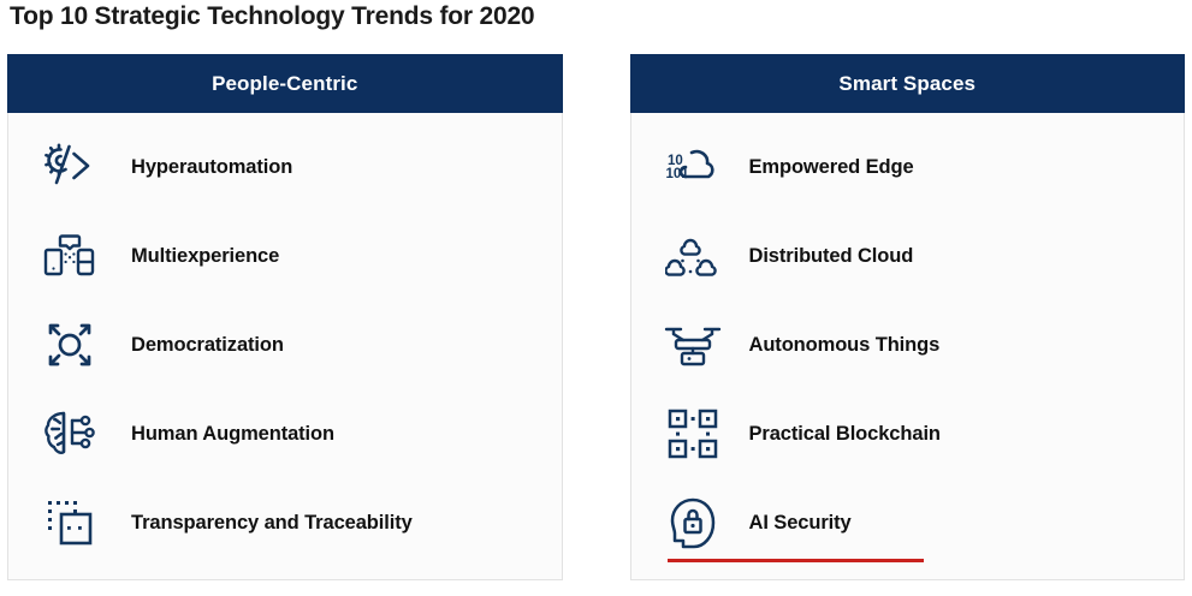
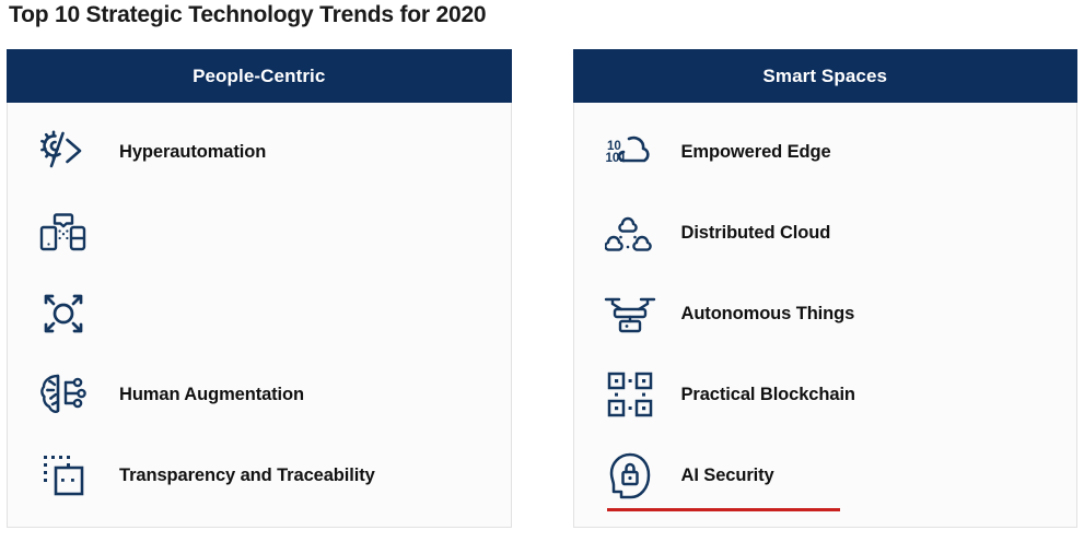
  Top 10 Strategic Technology Trends for 2020
  People-Centric
  Hyperautomation
- Multiexperience
- Democratization
  Human Augmentation
  Transparency and Traceability
  Smart Spaces
  10
  101
  Empowered Edge
  Distributed Cloud
  Autonomous Things
  Practical Blockchain
  AI Security
